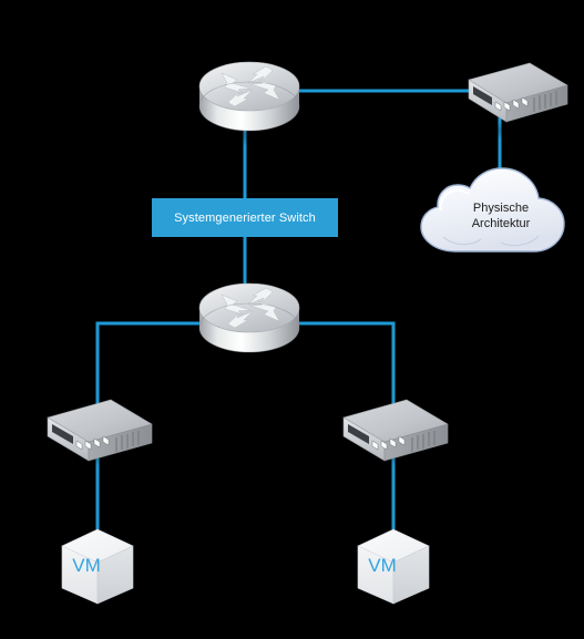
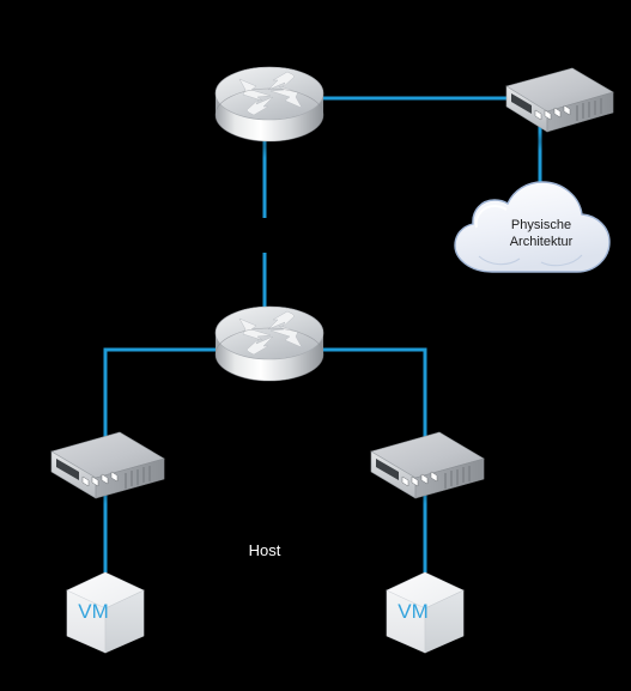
  VM
  VM
- Systemgenerierter Switch
  Physische
  Architektur
+ Host
